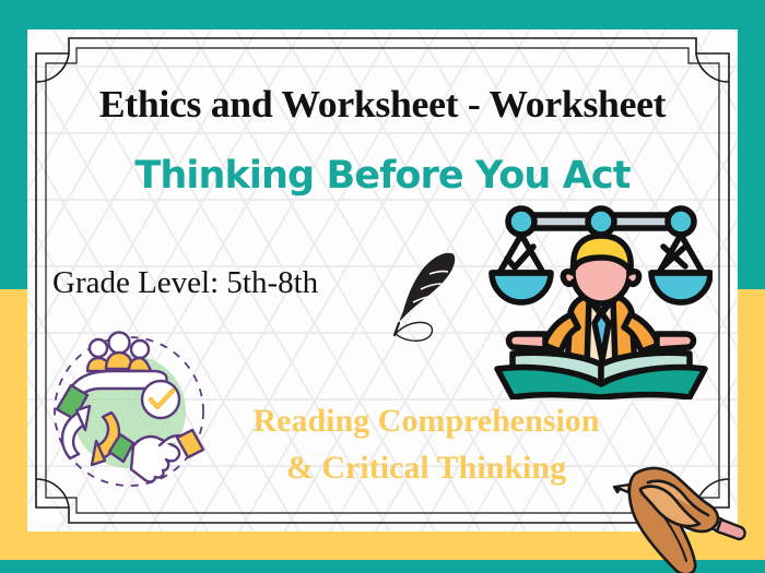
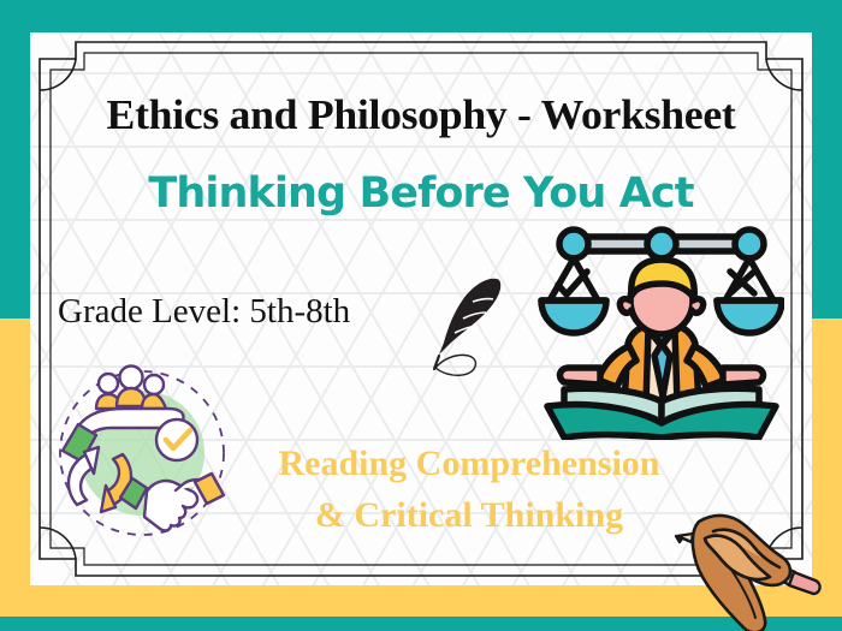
- Ethics and Worksheet - Worksheet
+ Ethics and Philosophy - Worksheet
  Thinking Before You Act
  Grade Level: 5th-8th
  Reading Comprehension
  & Critical Thinking
